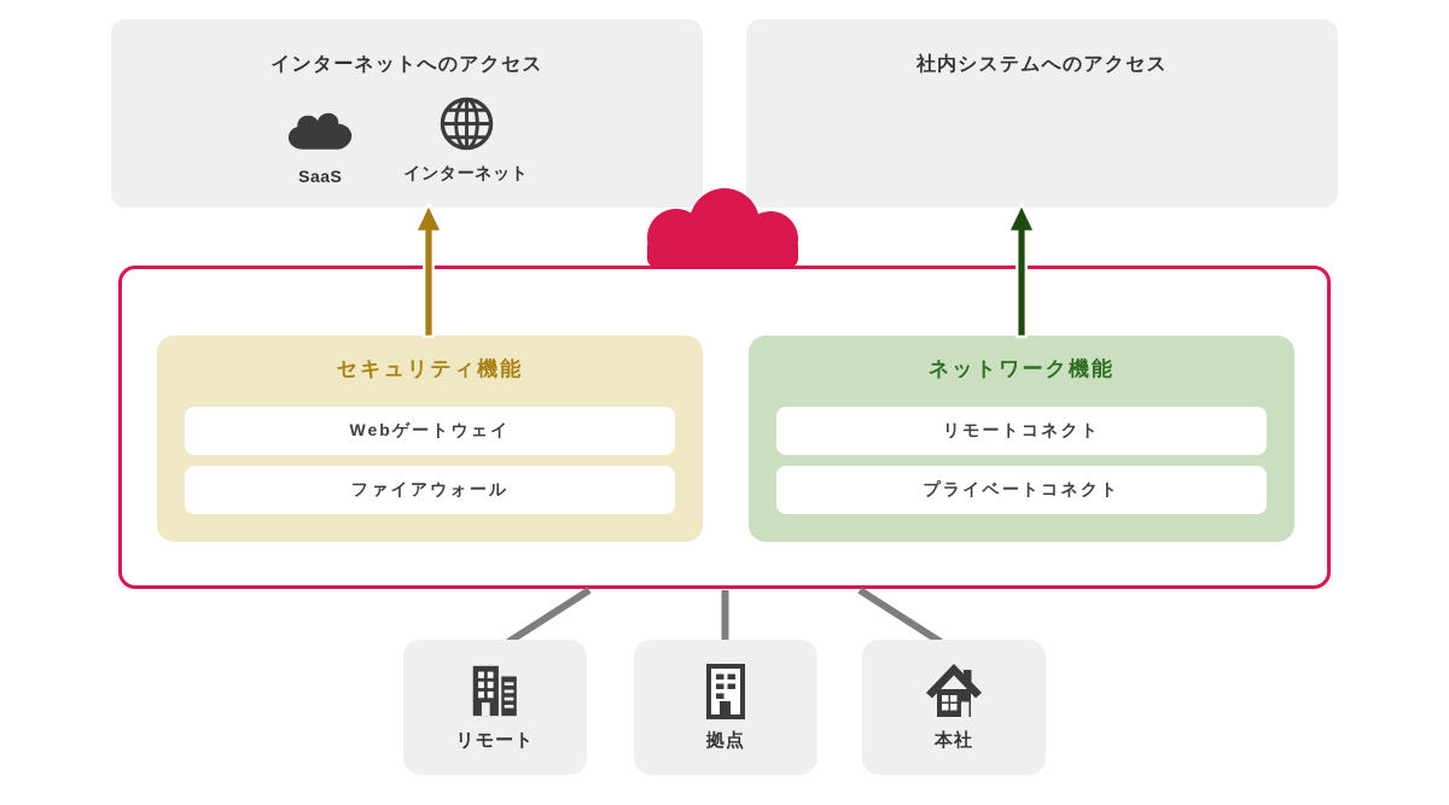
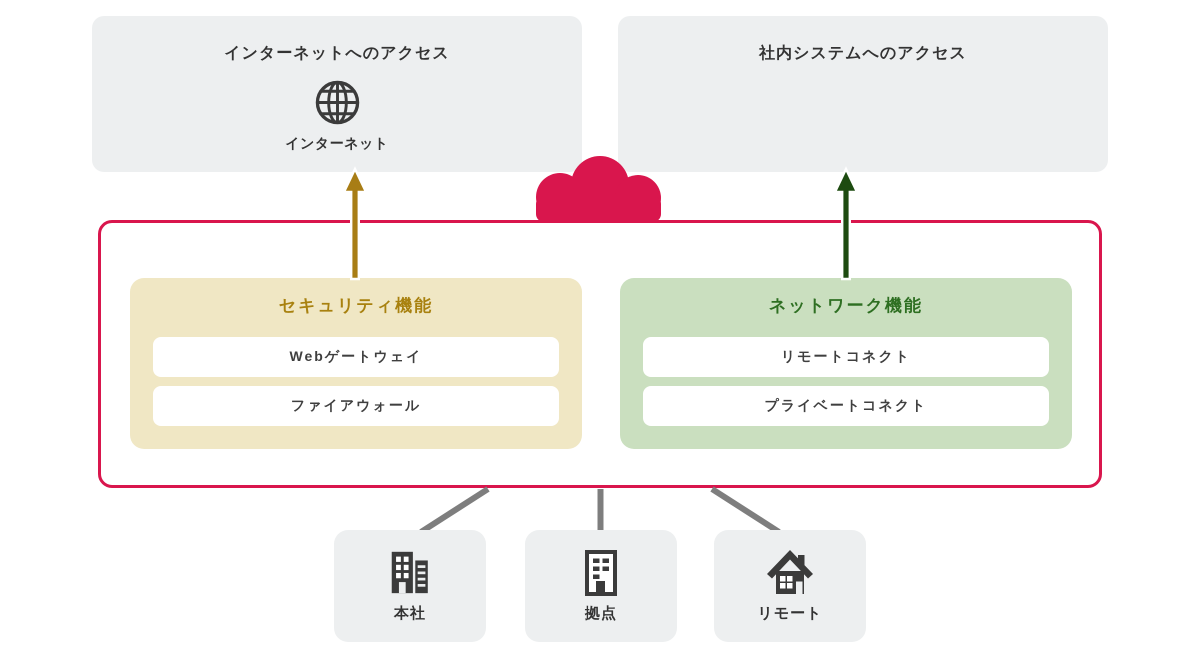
  インターネットへのアクセス
- SaaS
  インターネット
  社内システムへのアクセス
  セキュリティ機能
  Webゲートウェイ
  ファイアウォール
  ネットワーク機能
  リモートコネクト
  プライベートコネクト
- リモート
+ 本社
  拠点
- 本社
+ リモート
